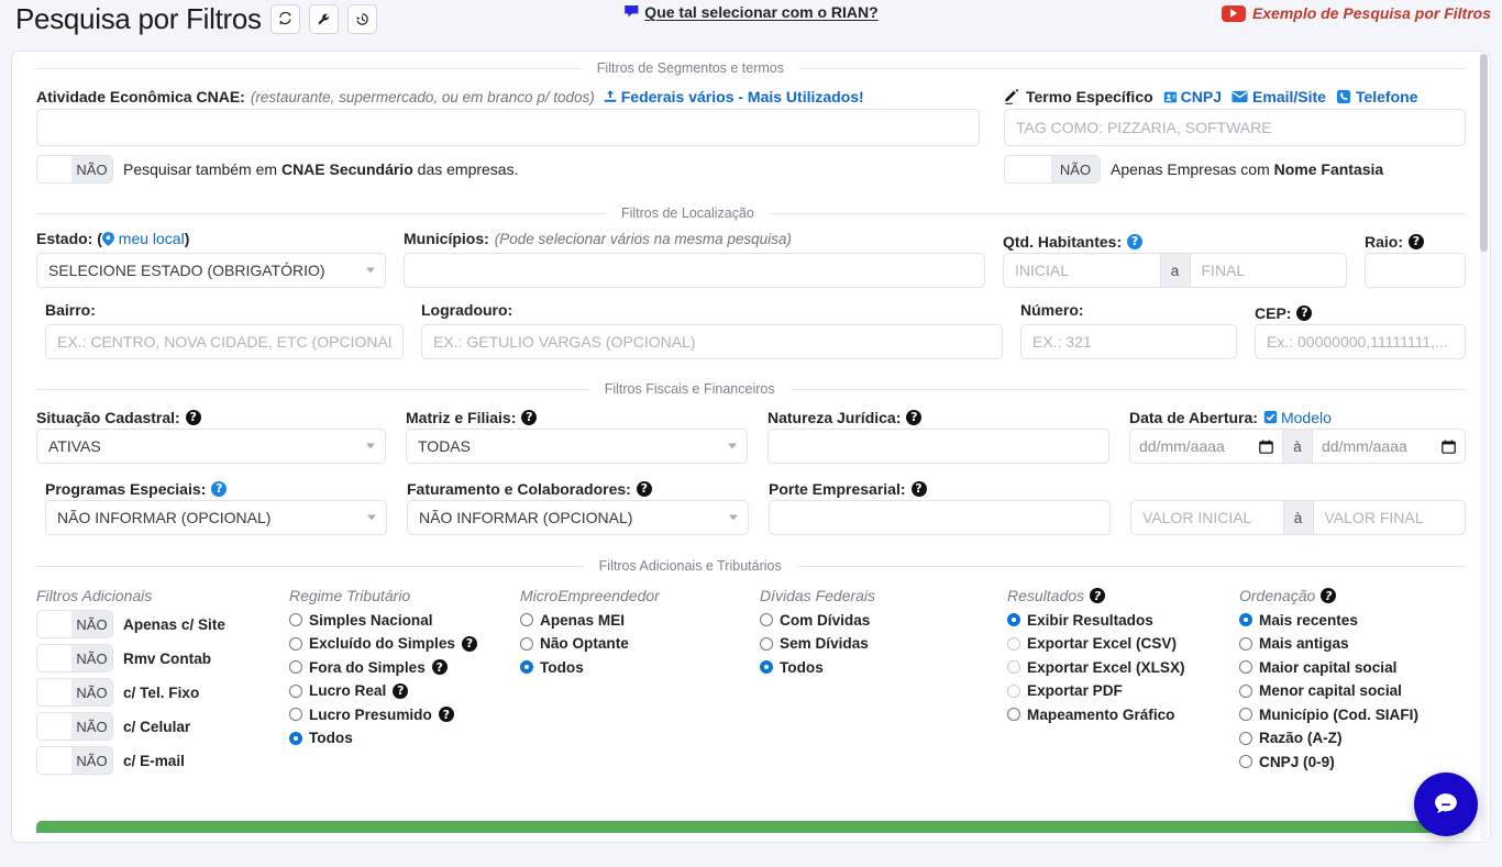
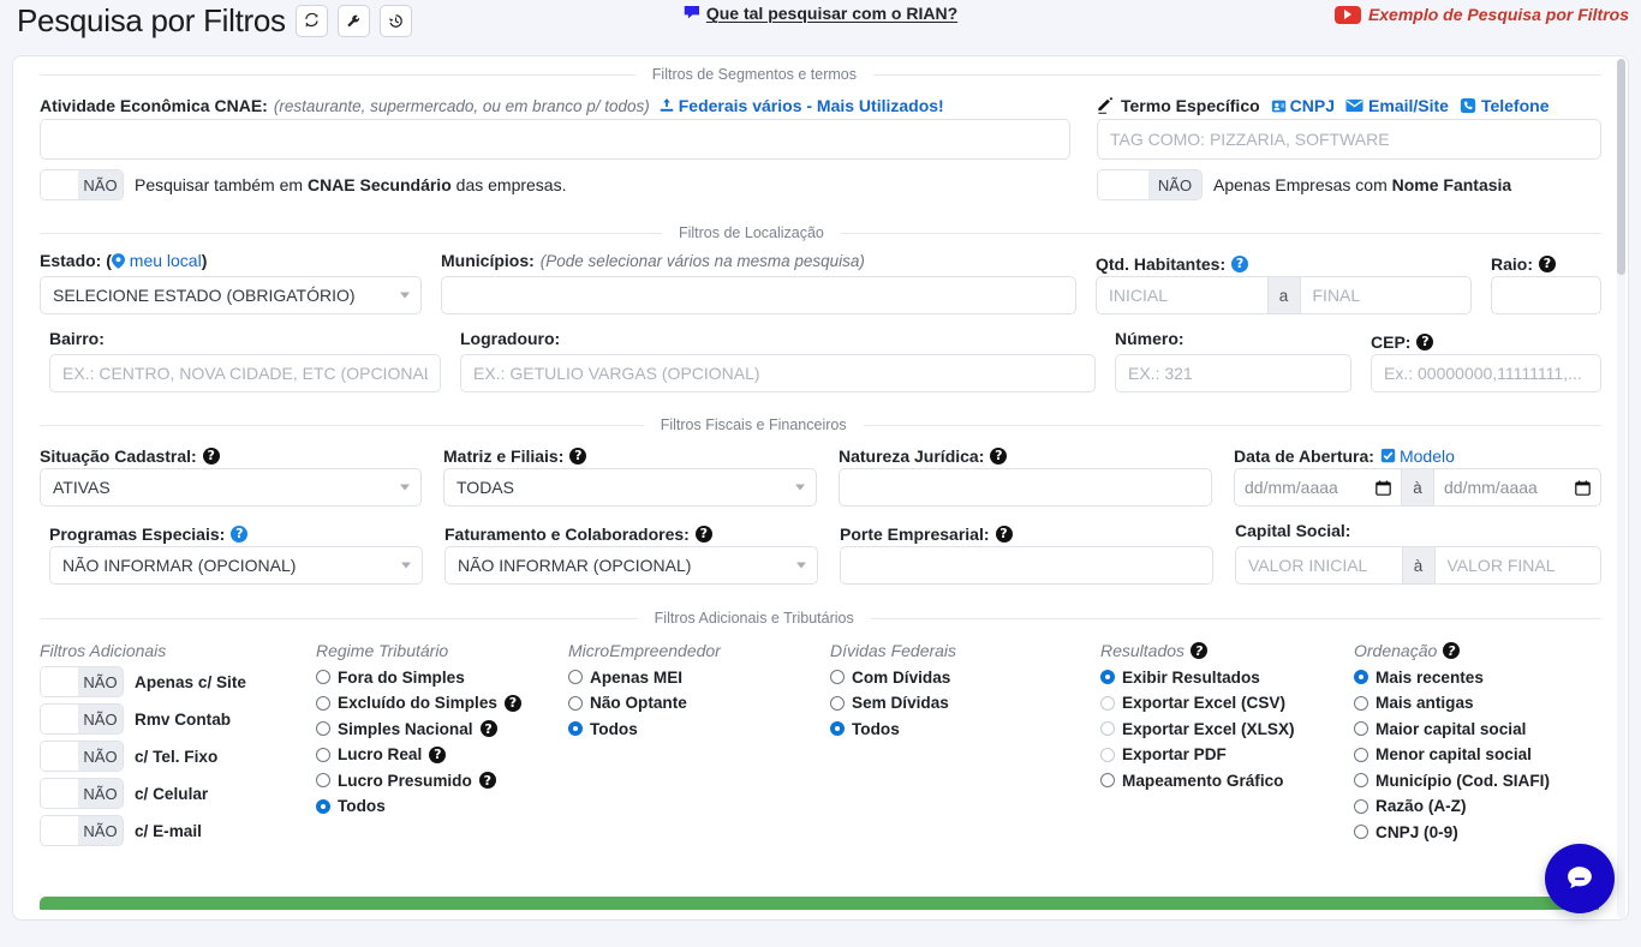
  Pesquisa por Filtros
- Que tal selecionar com o RIAN?
+ Que tal pesquisar com o RIAN?
  Exemplo de Pesquisa por Filtros
  Filtros de Segmentos e termos
  Atividade Econômica CNAE:
  (restaurante, supermercado, ou em branco p/ todos)
  Federais vários - Mais Utilizados!
  NÃO
  Pesquisar também em CNAE Secundário das empresas.
  Termo Específico
  CNPJ
  Email/Site
  Telefone
  TAG COMO: PIZZARIA, SOFTWARE
  NÃO
  Apenas Empresas com Nome Fantasia
  Filtros de Localização
  Estado: ( meu local)
  SELECIONE ESTADO (OBRIGATÓRIO)
  Municípios:
  (Pode selecionar vários na mesma pesquisa)
  Qtd. Habitantes:
  ?
  INICIAL
  a
  FINAL
  Raio:
  ?
  Bairro:
  EX.: CENTRO, NOVA CIDADE, ETC (OPCIONA
  Logradouro:
  EX.: GETULIO VARGAS (OPCIONAL)
  Número:
  EX.: 321
  CEP:
  ?
  Ex.: 00000000,11111111,...
  Filtros Fiscais e Financeiros
  Situação Cadastral:
  ?
  ATIVAS
  Matriz e Filiais:
  ?
  TODAS
  Natureza Jurídica:
  ?
  Data de Abertura:
  Modelo
  dd/mm/aaaa
  à
  dd/mm/aaaa
  Programas Especiais:
  ?
  NÃO INFORMAR (OPCIONAL)
  Faturamento e Colaboradores:
  ?
  NÃO INFORMAR (OPCIONAL)
  Porte Empresarial:
  ?
+ Capital Social:
  VALOR INICIAL
  à
  VALOR FINAL
  Filtros Adicionais e Tributários
  Filtros Adicionais
  NÃO
  Apenas c/ Site
  NÃO
  Rmv Contab
  NÃO
  c/ Tel. Fixo
  NÃO
  c/ Celular
  NÃO
  c/ E-mail
  Regime Tributário
- Simples Nacional
+ Fora do Simples
  Excluído do Simples
  ?
- Fora do Simples
+ Simples Nacional
  ?
  Lucro Real
  ?
  Lucro Presumido
  ?
  Todos
  MicroEmpreendedor
  Apenas MEI
  Não Optante
  Todos
  Dívidas Federais
  Com Dívidas
  Sem Dívidas
  Todos
  Resultados
  ?
  Exibir Resultados
  Exportar Excel (CSV)
  Exportar Excel (XLSX)
  Exportar PDF
  Mapeamento Gráfico
  Ordenação
  ?
  Mais recentes
  Mais antigas
  Maior capital social
  Menor capital social
  Município (Cod. SIAFI)
  Razão (A-Z)
  CNPJ (0-9)
